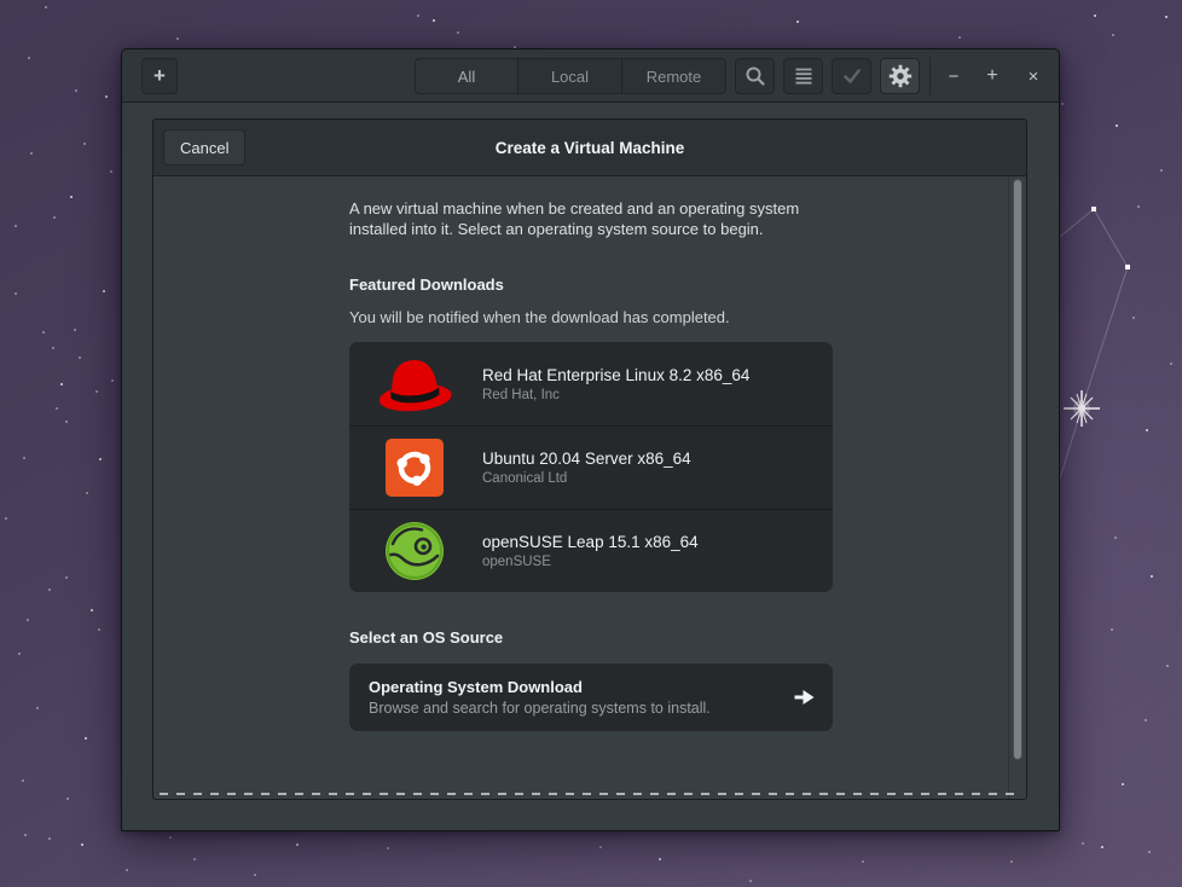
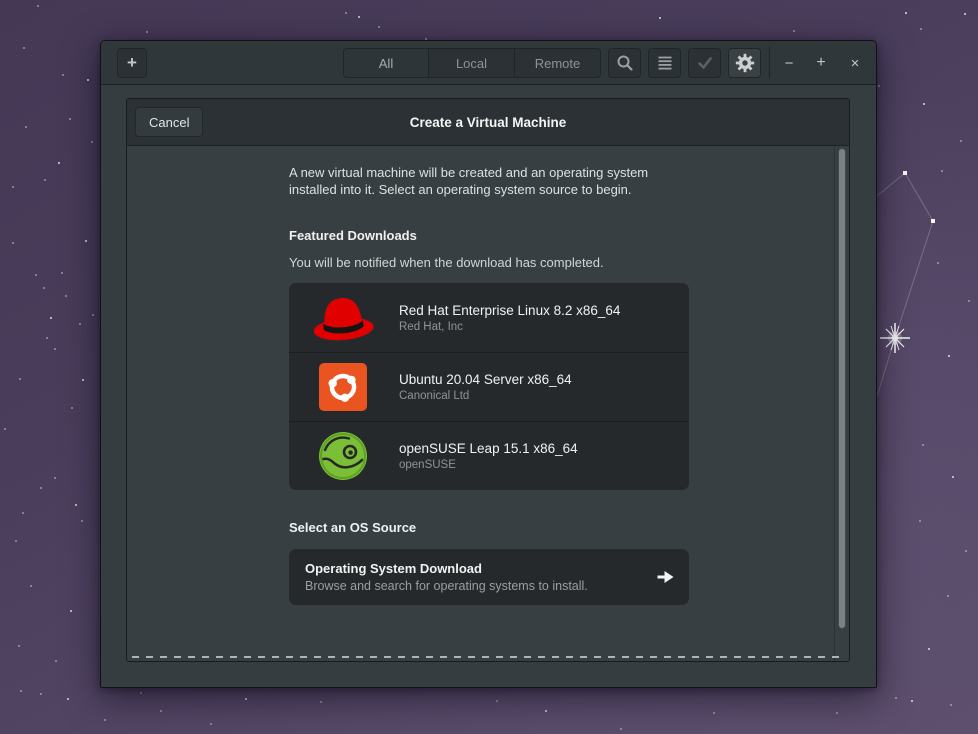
  +
  All
  Local
  Remote
  −
  +
  ×
  Create a Virtual Machine
  Cancel
- A new virtual machine when be created and an operating system installed into it. Select an operating system source to begin.
+ A new virtual machine will be created and an operating system installed into it. Select an operating system source to begin.
  Featured Downloads
  You will be notified when the download has completed.
  Red Hat Enterprise Linux 8.2 x86_64
  Red Hat, Inc
  Ubuntu 20.04 Server x86_64
  Canonical Ltd
  openSUSE Leap 15.1 x86_64
  openSUSE
  Select an OS Source
  Operating System Download
  Browse and search for operating systems to install.
